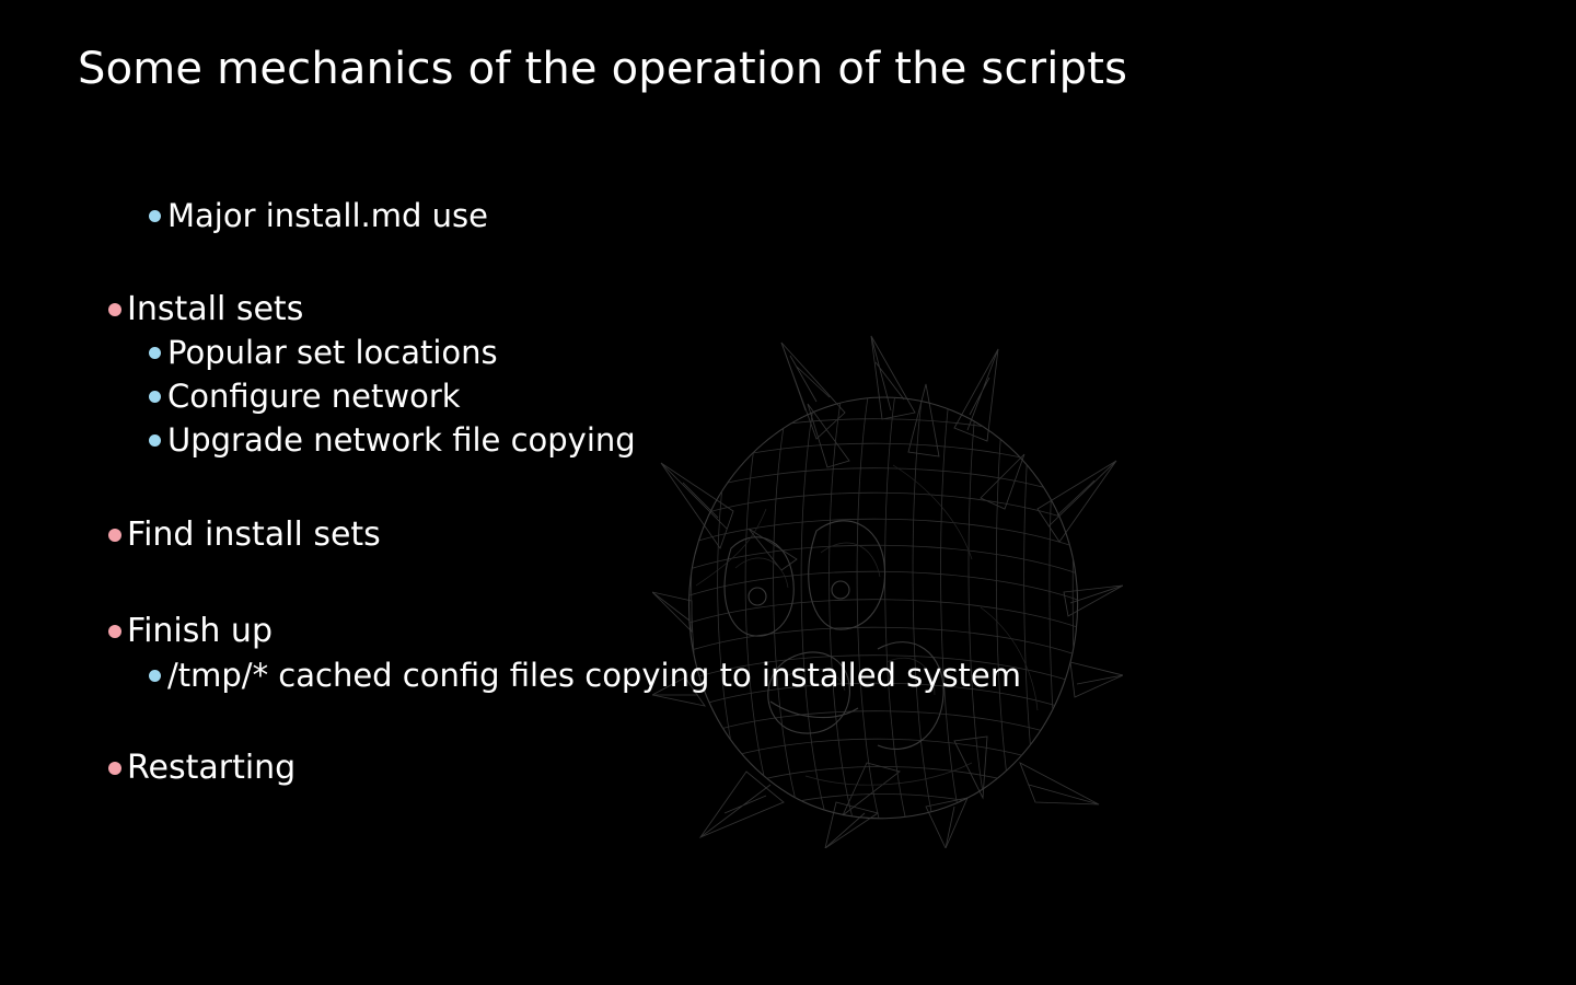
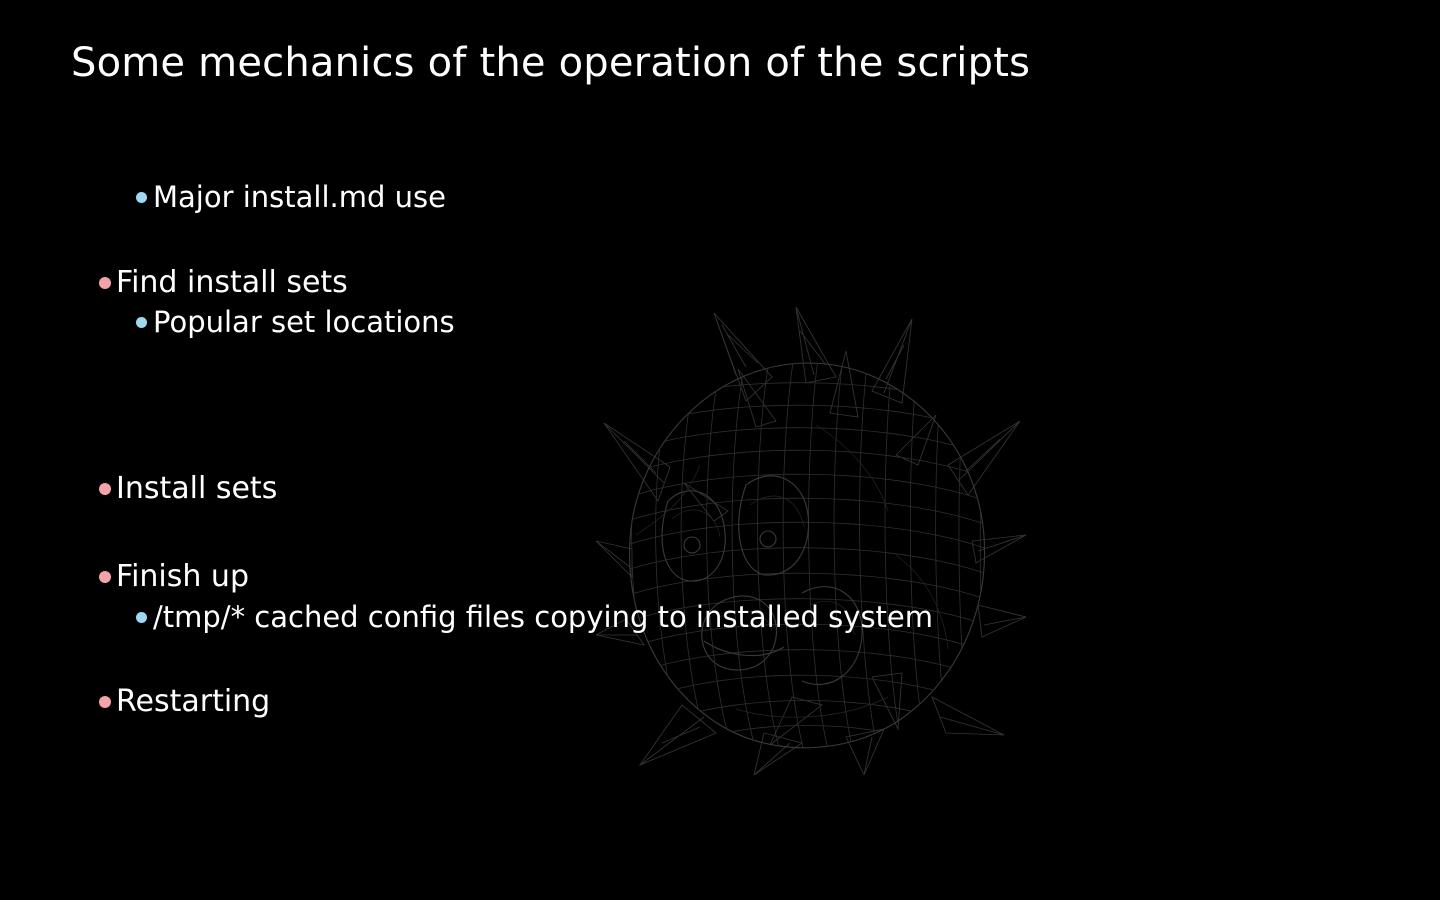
  Some mechanics of the operation of the scripts
  Major install.md use
- Install sets
+ Find install sets
  Popular set locations
- Configure network
- Upgrade network file copying
- Find install sets
+ Install sets
  Finish up
  /tmp/* cached config files copying to installed system
  Restarting
